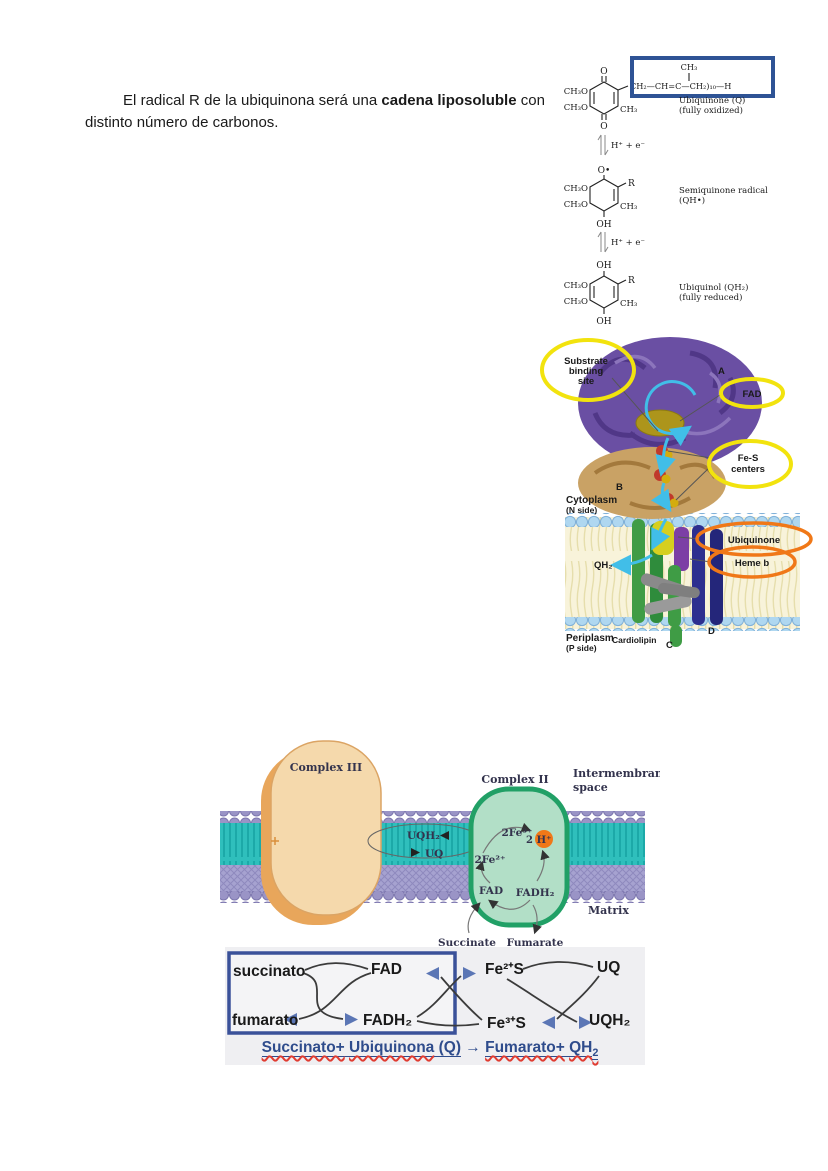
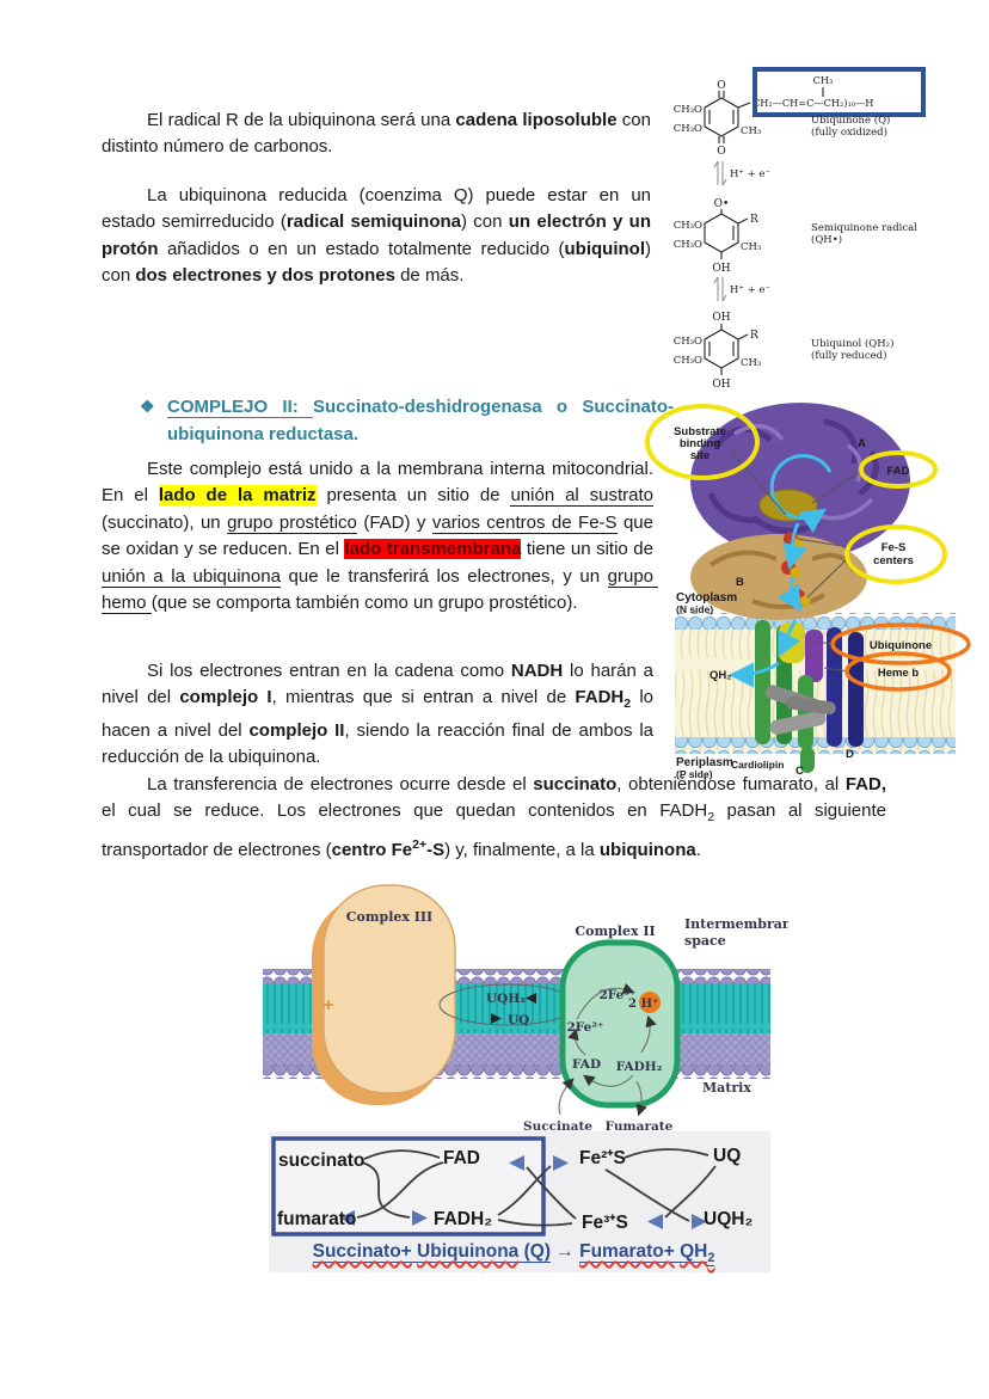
  El radical R de la ubiquinona será una cadena liposoluble con distinto número de carbonos.
+ La ubiquinona reducida (coenzima Q) puede estar en un estado semirreducido (radical semiquinona) con un electrón y un protón añadidos o en un estado totalmente reducido (ubiquinol) con dos electrones y dos protones de más.
+ ❖
+ COMPLEJO II: Succinato-deshidrogenasa o Succinato-ubiquinona reductasa.
+ Este complejo está unido a la membrana interna mitocondrial. En el lado de la matriz presenta un sitio de unión al sustrato (succinato), un grupo prostético (FAD) y varios centros de Fe-S que se oxidan y se reducen. En el lado transmembrana tiene un sitio de unión a la ubiquinona que le transferirá los electrones, y un grupo hemo (que se comporta también como un grupo prostético).
+ Si los electrones entran en la cadena como NADH lo harán a nivel del complejo I, mientras que si entran a nivel de FADH2 lo hacen a nivel del complejo II, siendo la reacción final de ambos la reducción de la ubiquinona.
+ La transferencia de electrones ocurre desde el succinato, obteniéndose fumarato, al FAD, el cual se reduce. Los electrones que quedan contenidos en FADH2 pasan al siguiente transportador de electrones (centro Fe2+-S) y, finalmente, a la ubiquinona.
  O
  CH₃O
  CH₃O
  CH₃
  O
  H₂—CH=C—CH₂)₁₀—H
  CH₃
  Ubiquinone (Q)
  (fully oxidized)
  H⁺ + e⁻
  O•
  CH₃O
  CH₃O
  R
  CH₃
  OH
  Semiquinone radical
  (QH•)
  H⁺ + e⁻
  OH
  CH₃O
  CH₃O
  R
  CH₃
  OH
  Ubiquinol (QH₂)
  (fully reduced)
  Substrate
  binding
  site
  A
  FAD
  Fe-S
  centers
  B
  Cytoplasm
  (N side)
  QH₂
  Ubiquinone
  Heme b
  Periplasm
  (P side)
  Cardiolipin
  C
  D
  Complex III
  Complex II
  Intermembran
  space
  Matrix
  UQH₂
  UQ
  2
  H⁺
  2Fe³⁺
  2Fe²⁺
  FAD
  FADH₂
  Succinate
  Fumarate
  succinato
  FAD
  fumarato
  FADH₂
  Fe²⁺S
  UQ
  Fe³⁺S
  UQH₂
  Succinato+ Ubiquinona (Q) → Fumarato+ QH2
